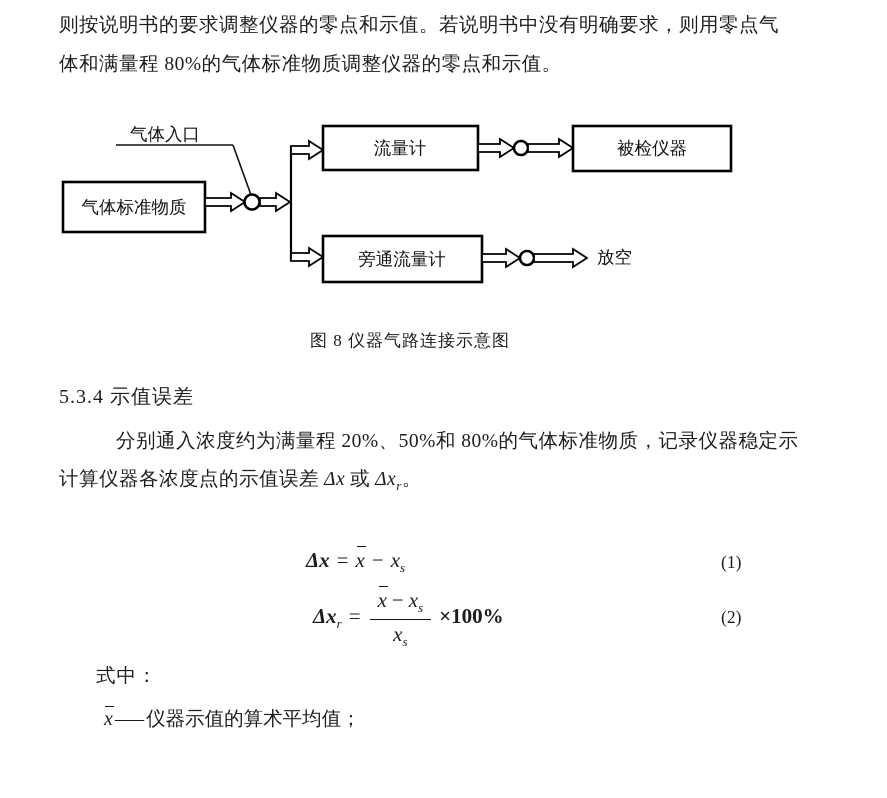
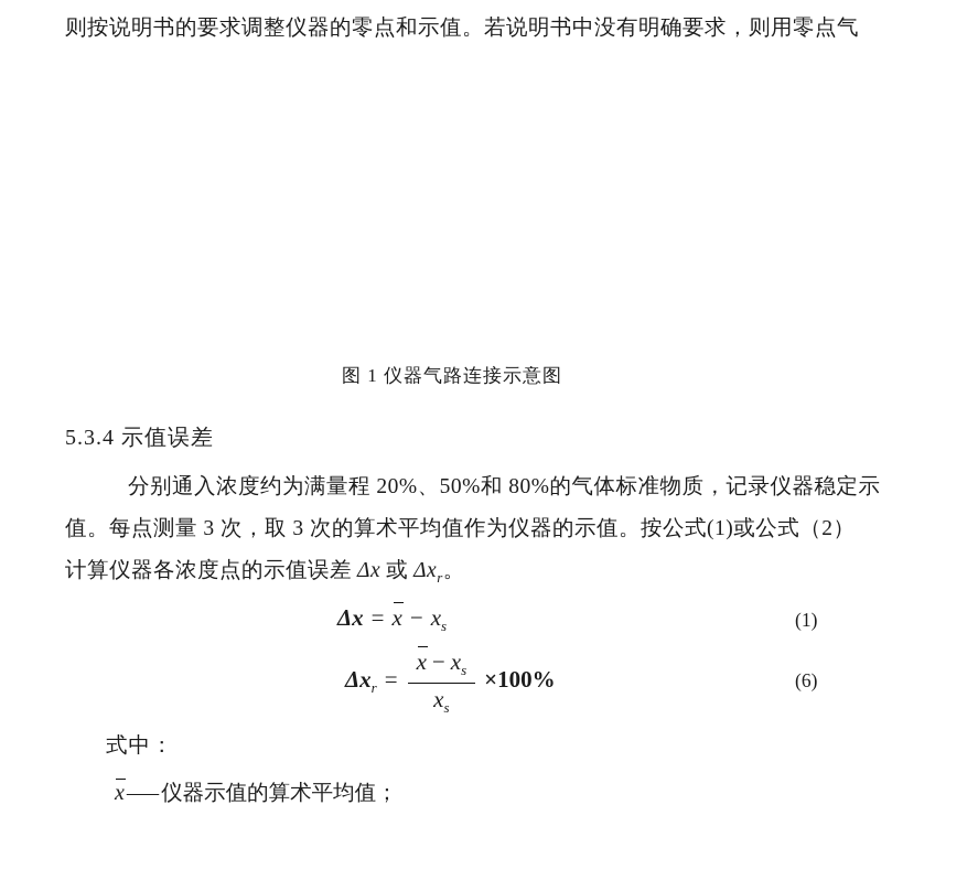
  则按说明书的要求调整仪器的零点和示值。若说明书中没有明确要求，则用零点气
- 体和满量程 80%的气体标准物质调整仪器的零点和示值。
- 气体入口
- 气体标准物质
- 流量计
- 被检仪器
- 旁通流量计
- 放空
- 图 8 仪器气路连接示意图
+ 图 1 仪器气路连接示意图
  5.3.4 示值误差
  分别通入浓度约为满量程 20%、50%和 80%的气体标准物质，记录仪器稳定示
+ 值。每点测量 3 次，取 3 次的算术平均值作为仪器的示值。按公式(1)或公式（2）
  计算仪器各浓度点的示值误差 Δx 或 Δxr。
  Δx = x − xs
  (1)
  Δxr=
  x − xs
  xs
  ×100%
- (2)
+ (6)
  式中：
  x–––仪器示值的算术平均值；
